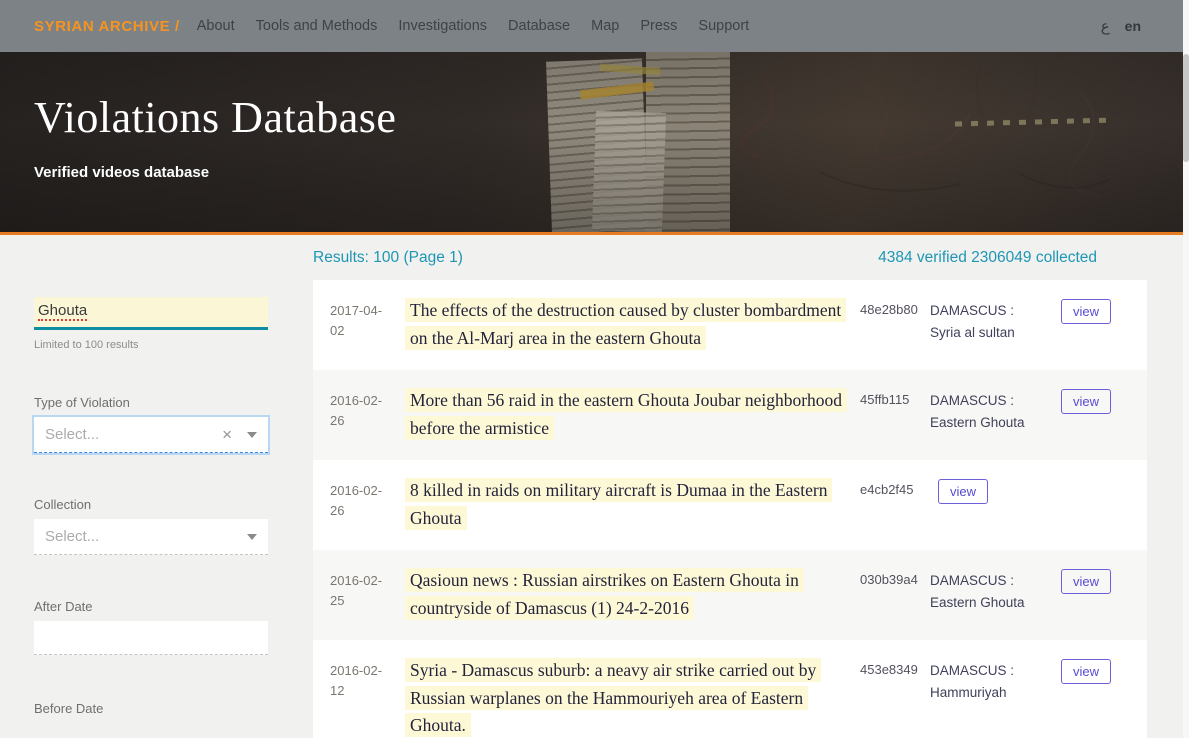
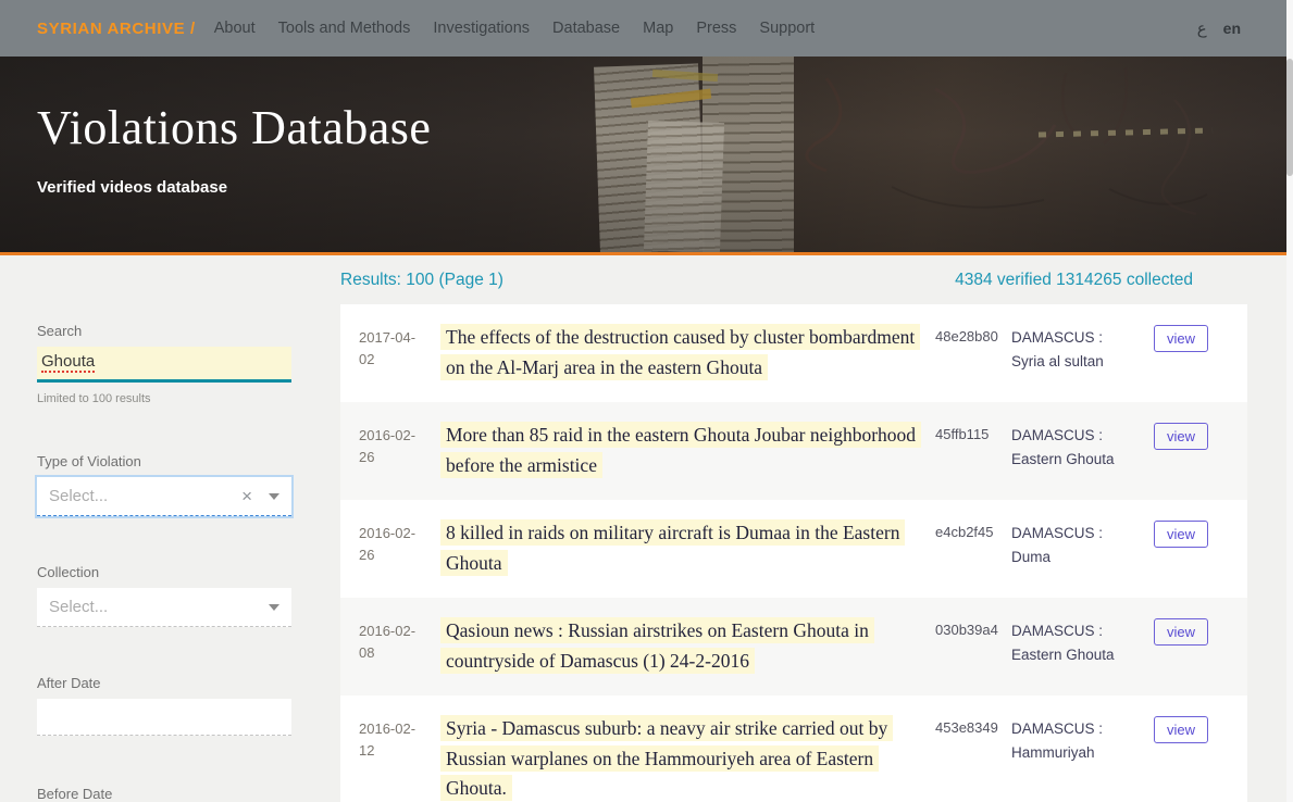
  SYRIAN ARCHIVE /
  About
  Tools and Methods
  Investigations
  Database
  Map
  Press
  Support
  ع
  en
  Violations Database
  Verified videos database
+ Search
  Ghouta
  Limited to 100 results
  Type of Violation
  Select...
  ×
  Collection
  Select...
  After Date
  Before Date
  Results: 100 (Page 1)
- 4384 verified 2306049 collected
+ 4384 verified 1314265 collected
  2017-04-02
  The effects of the destruction caused by cluster bombardment on the Al-Marj area in the eastern Ghouta
  48e28b80
  DAMASCUS : Syria al sultan
  view
  2016-02-26
- More than 56 raid in the eastern Ghouta Joubar neighborhood before the armistice
+ More than 85 raid in the eastern Ghouta Joubar neighborhood before the armistice
  45ffb115
  DAMASCUS : Eastern Ghouta
  view
  2016-02-26
  8 killed in raids on military aircraft is Dumaa in the Eastern Ghouta
  e4cb2f45
+ DAMASCUS : Duma
  view
- 2016-02-25
+ 2016-02-08
  Qasioun news : Russian airstrikes on Eastern Ghouta in countryside of Damascus (1) 24-2-2016
  030b39a4
  DAMASCUS : Eastern Ghouta
  view
  2016-02-12
  Syria - Damascus suburb: a neavy air strike carried out by Russian warplanes on the Hammouriyeh area of Eastern Ghouta.
  453e8349
  DAMASCUS : Hammuriyah
  view
